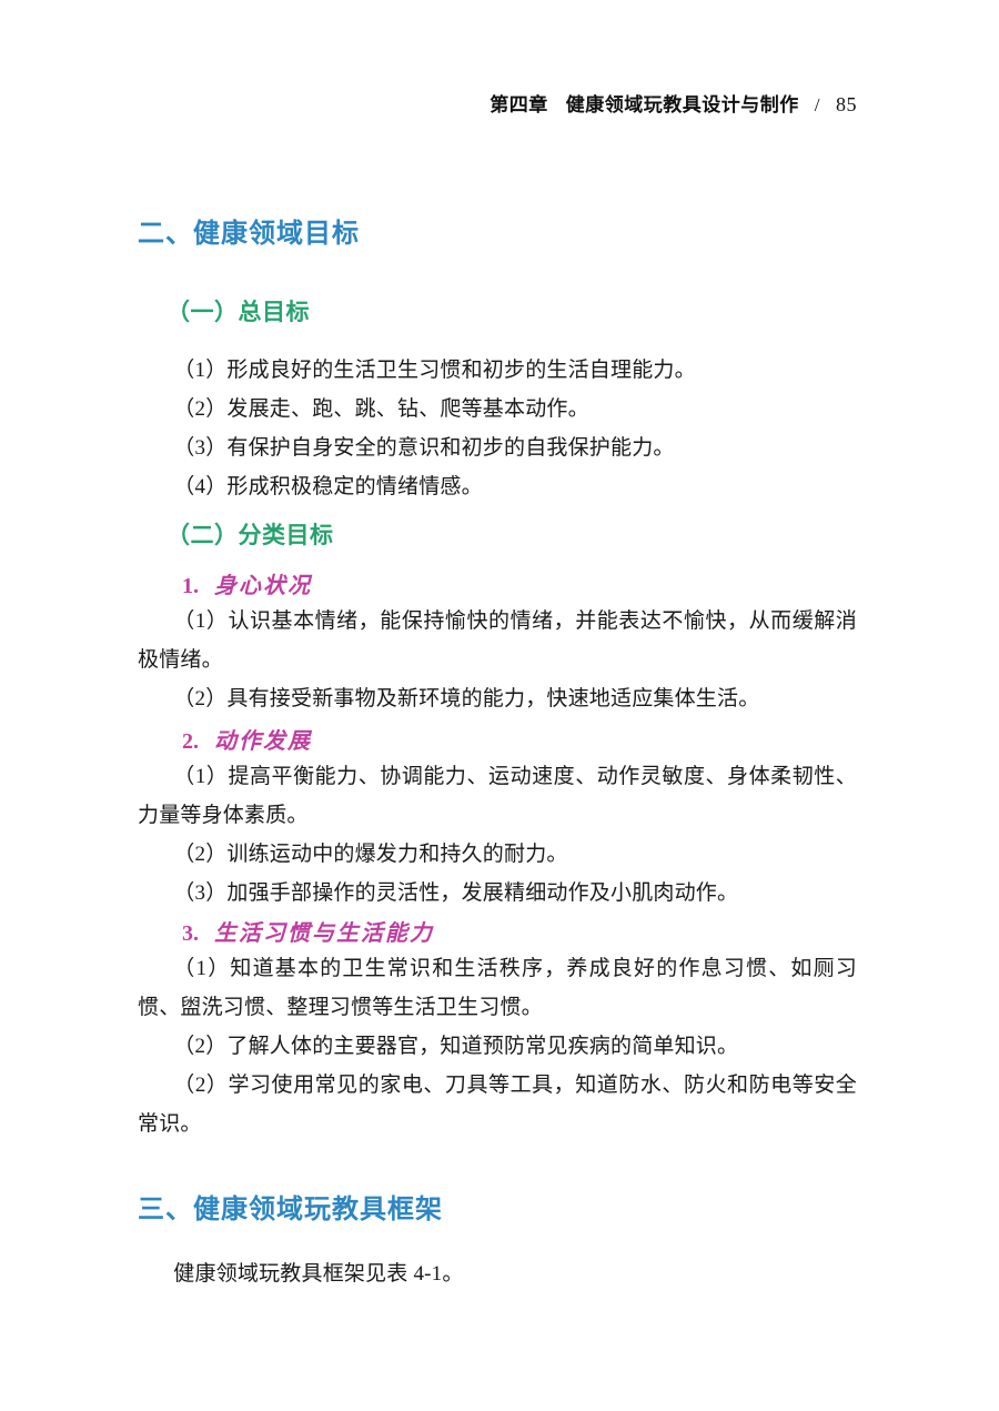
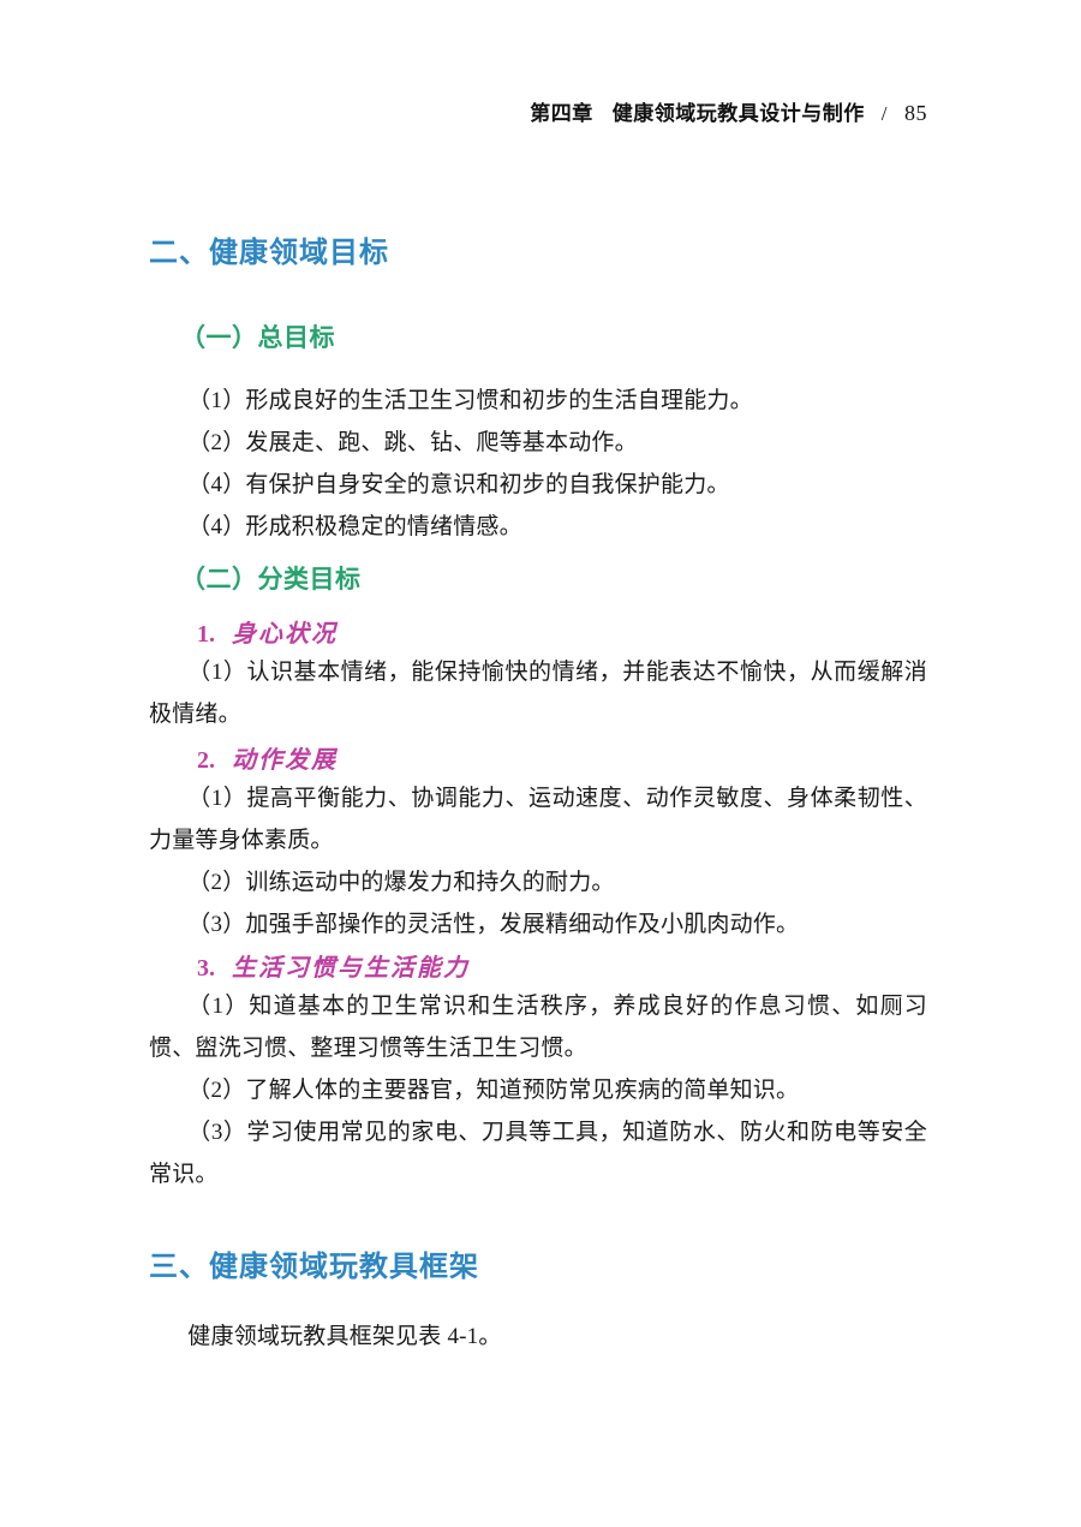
  第四章
  健康领域玩教具设计与制作
  /
  85
  二、健康领域目标
  （一）总目标
  （1）形成良好的生活卫生习惯和初步的生活自理能力。
  （2）发展走、跑、跳、钻、爬等基本动作。
- （3）有保护自身安全的意识和初步的自我保护能力。
+ （4）有保护自身安全的意识和初步的自我保护能力。
  （4）形成积极稳定的情绪情感。
  （二）分类目标
  1. 身心状况
  （1）认识基本情绪，能保持愉快的情绪，并能表达不愉快，从而缓解消极情绪。
- （2）具有接受新事物及新环境的能力，快速地适应集体生活。
  2. 动作发展
  （1）提高平衡能力、协调能力、运动速度、动作灵敏度、身体柔韧性、力量等身体素质。
  （2）训练运动中的爆发力和持久的耐力。
  （3）加强手部操作的灵活性，发展精细动作及小肌肉动作。
  3. 生活习惯与生活能力
  （1）知道基本的卫生常识和生活秩序，养成良好的作息习惯、如厕习惯、盥洗习惯、整理习惯等生活卫生习惯。
  （2）了解人体的主要器官，知道预防常见疾病的简单知识。
- （2）学习使用常见的家电、刀具等工具，知道防水、防火和防电等安全常识。
+ （3）学习使用常见的家电、刀具等工具，知道防水、防火和防电等安全常识。
  三、健康领域玩教具框架
  健康领域玩教具框架见表 4-1。
